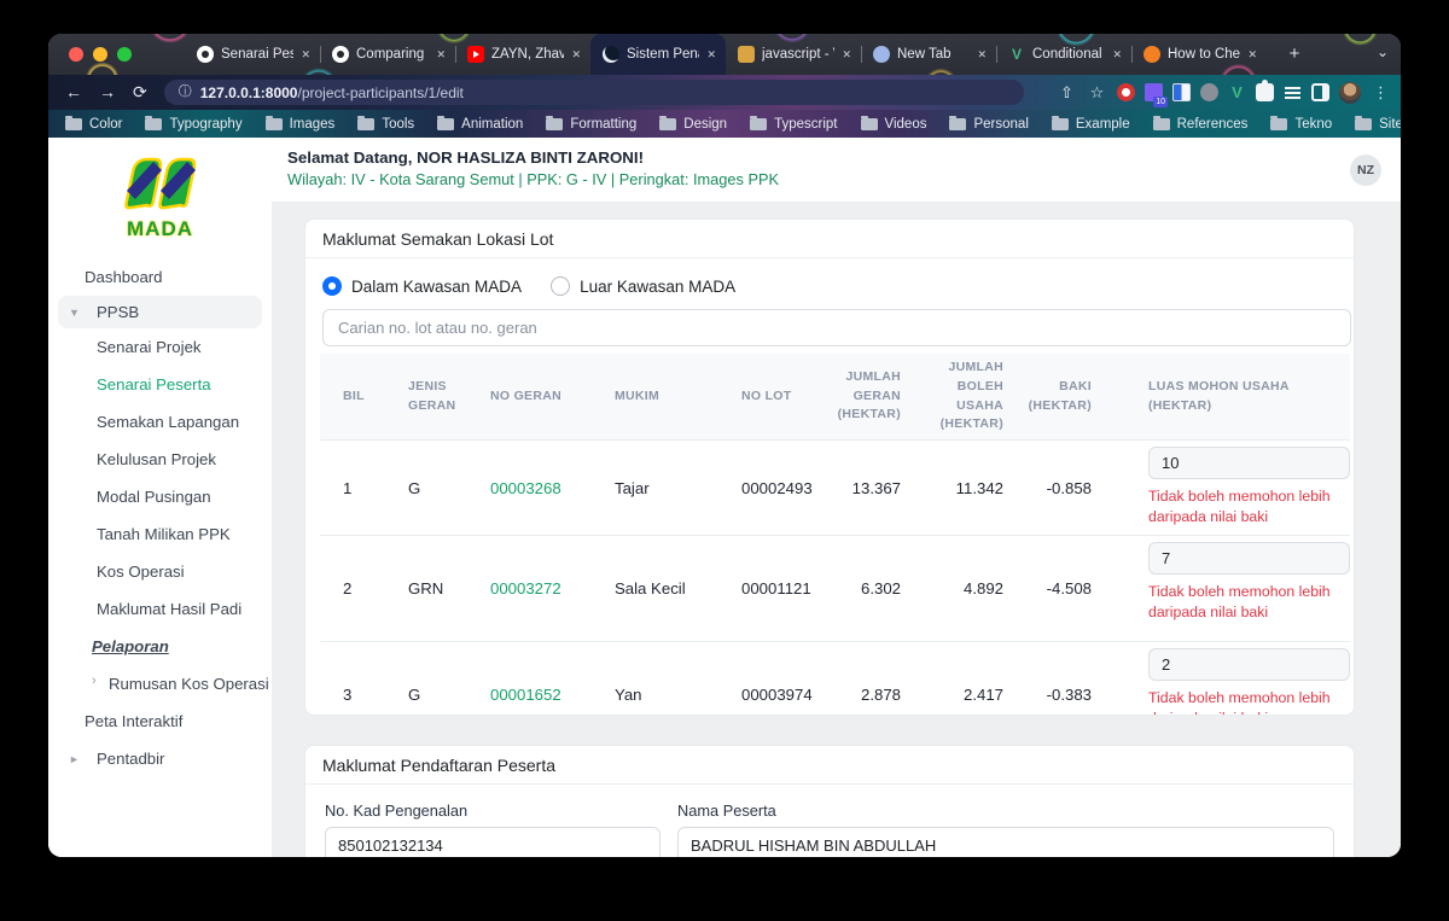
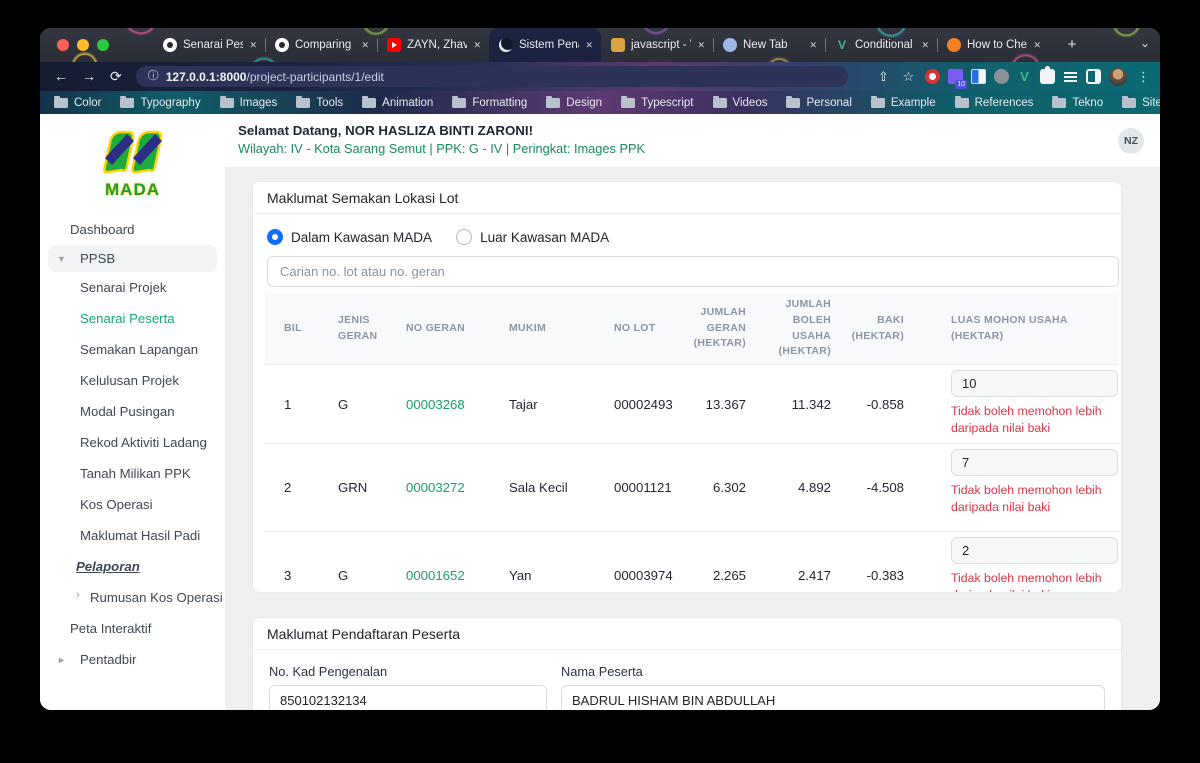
  Senarai Pes
  ✕
  Comparing
  ✕
  ZAYN, Zhav
  ✕
  ✕
  javascript -
  ✕
  New Tab
  ✕
  V
  Conditional
  ✕
  How to Che
  ✕
  +
  ⌄
  ←
  →
  ⟳
  ⓘ
  127.0.0.1:8000/project-participants/1/edit
  ⇧
  ☆
  V
  ⋮
  Color
  Typography
  Images
  Tools
  Animation
  Formatting
  Design
  Typescript
  Videos
  Personal
  Example
  References
  Tekno
  MADA
  Dashboard
  ▼
  PPSB
  Senarai Projek
  Senarai Peserta
  Semakan Lapangan
  Kelulusan Projek
  Modal Pusingan
+ Rekod Aktiviti Ladang
  Tanah Milikan PPK
  Kos Operasi
  Maklumat Hasil Padi
  Pelaporan
  ›
  Rumusan Kos Operasi
  Peta Interaktif
  ►
  Pentadbir
  Selamat Datang, NOR HASLIZA BINTI ZARONI!
  Wilayah: IV - Kota Sarang Semut | PPK: G - IV | Peringkat: Images PPK
  NZ
  Maklumat Semakan Lokasi Lot
  Dalam Kawasan MADA
  Luar Kawasan MADA
  Carian no. lot atau no. geran
  BIL
  JENIS GERAN
  NO GERAN
  MUKIM
  NO LOT
  JUMLAH GERAN (HEKTAR)
  JUMLAH BOLEH USAHA (HEKTAR)
  BAKI (HEKTAR)
  LUAS MOHON USAHA (HEKTAR)
  1
  G
  00003268
  Tajar
  00002493
  13.367
  11.342
  -0.858
  10
  Tidak boleh memohon lebih daripada nilai baki
  2
  GRN
  00003272
  Sala Kecil
  00001121
  6.302
  4.892
  -4.508
  7
  Tidak boleh memohon lebih daripada nilai baki
  3
  G
  00001652
  Yan
  00003974
- 2.878
+ 2.265
  2.417
  -0.383
  2
  Maklumat Pendaftaran Peserta
  No. Kad Pengenalan
  850102132134
  Nama Peserta
  BADRUL HISHAM BIN ABDULLAH
